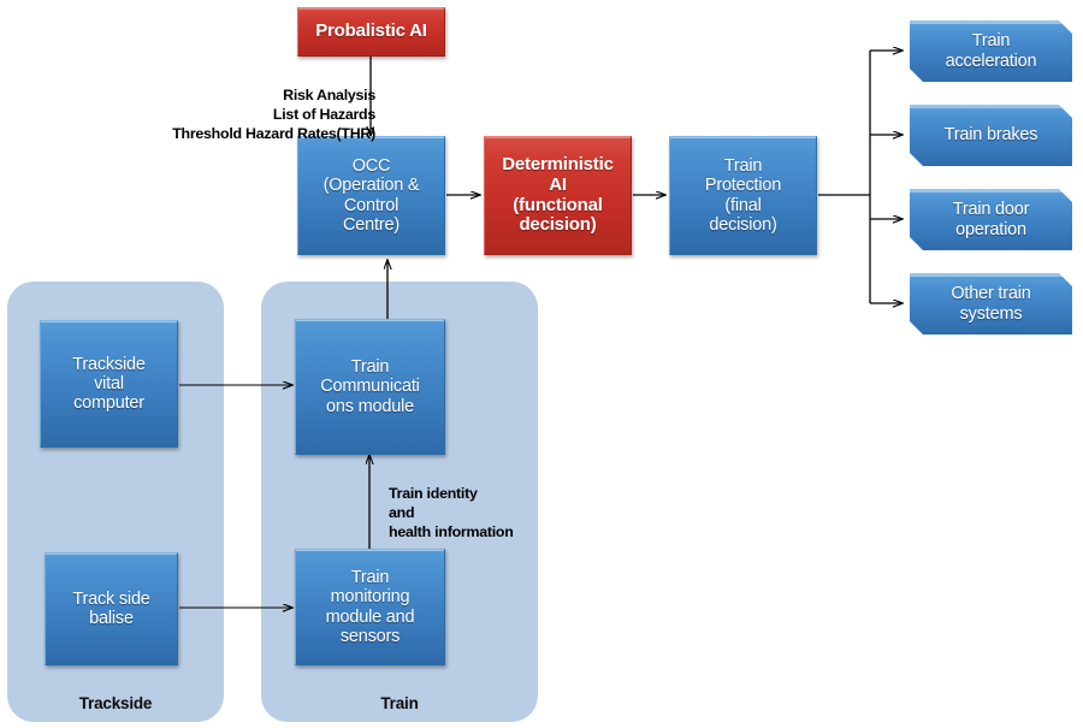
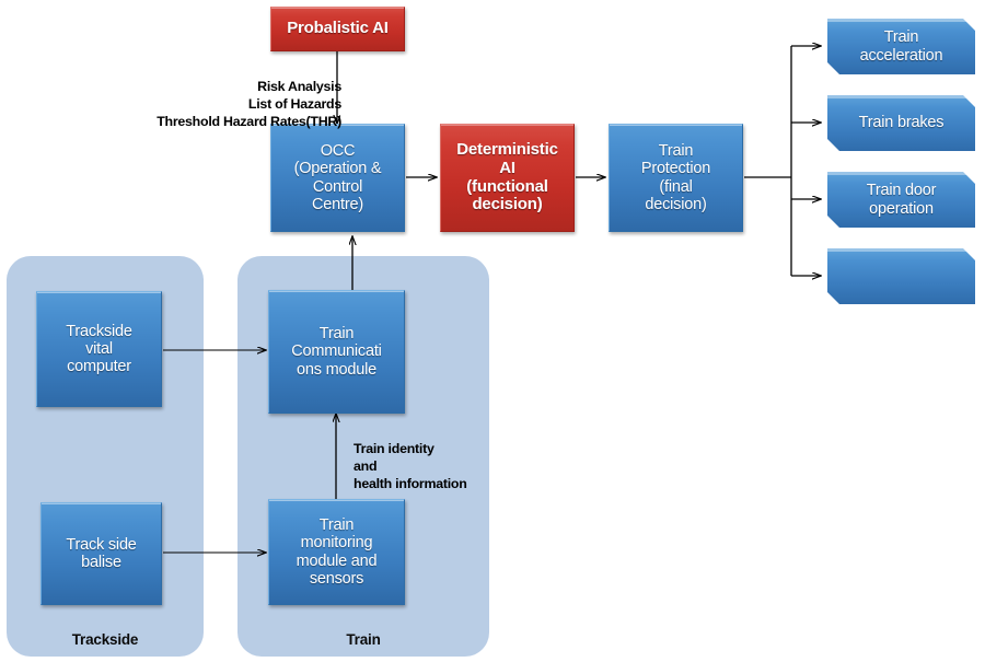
  Trackside
  Train
  Probalistic AI
  OCC
  (Operation &
  Control
  Centre)
  Deterministic
  AI
  (functional
  decision)
  Train
  Protection
  (final
  decision)
  Train
  acceleration
  Train brakes
  Train door
  operation
- Other train
- systems
  Trackside
  vital
  computer
  Track side
  balise
  Train
  Communicati
  ons module
  Train
  monitoring
  module and
  sensors
  Risk Analysis
  List of Hazards
  Threshold Hazard Rates(THR)
  Train identity
  and
  health information
